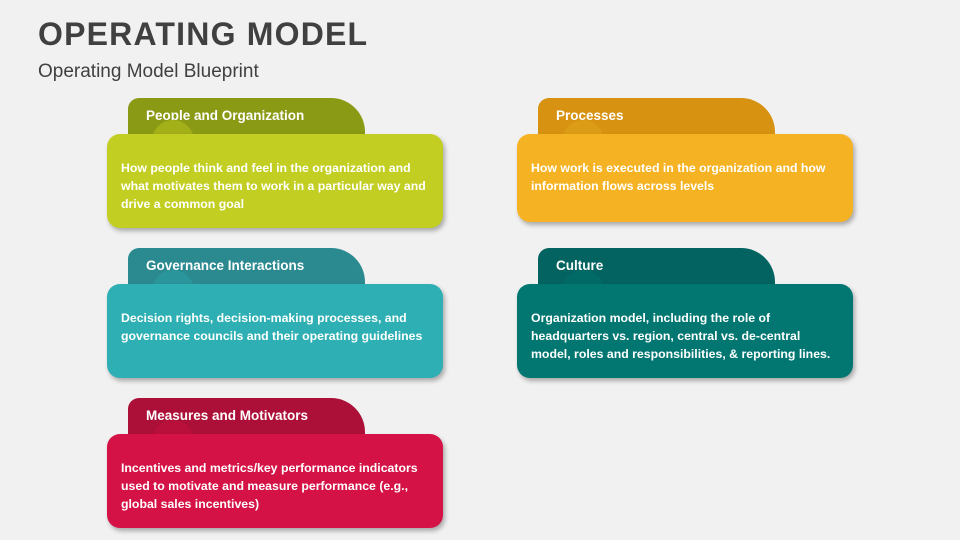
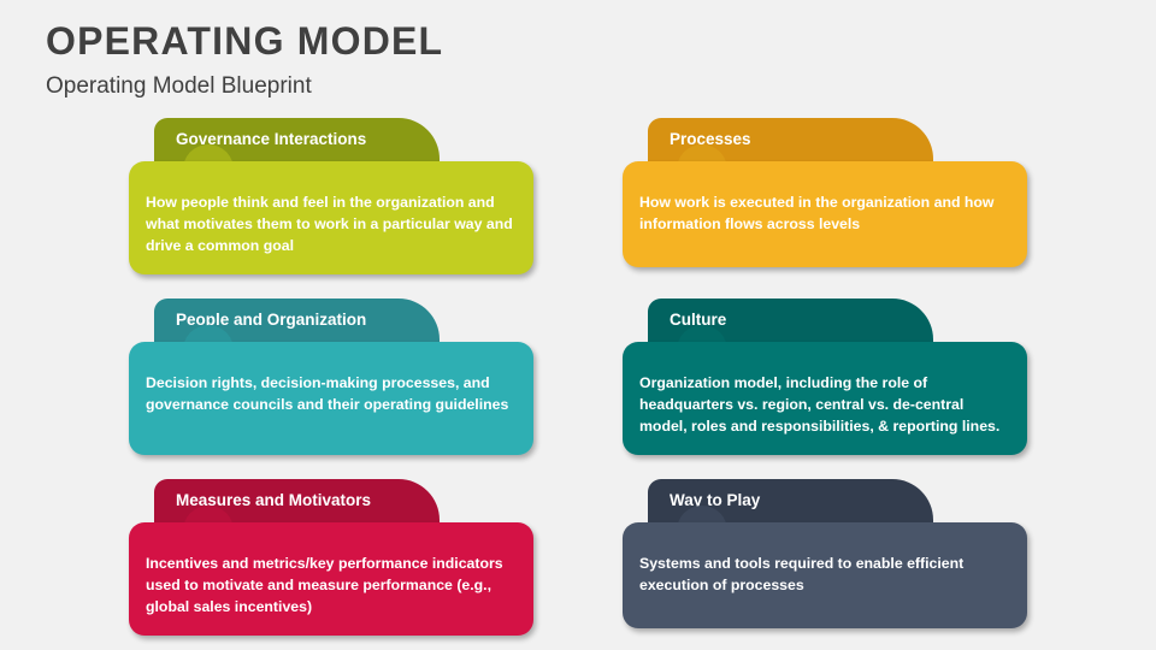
  OPERATING MODEL
  Operating Model Blueprint
- People and Organization
+ Governance Interactions
  How people think and feel in the organization and what motivates them to work in a particular way and drive a common goal
  Processes
  How work is executed in the organization and how information flows across levels
- Governance Interactions
+ People and Organization
  Decision rights, decision-making processes, and governance councils and their operating guidelines
  Culture
  Organization model, including the role of headquarters vs. region, central vs. de-central model, roles and responsibilities, & reporting lines.
  Measures and Motivators
  Incentives and metrics/key performance indicators used to motivate and measure performance (e.g., global sales incentives)
+ Way to Play
+ Systems and tools required to enable efficient execution of processes
